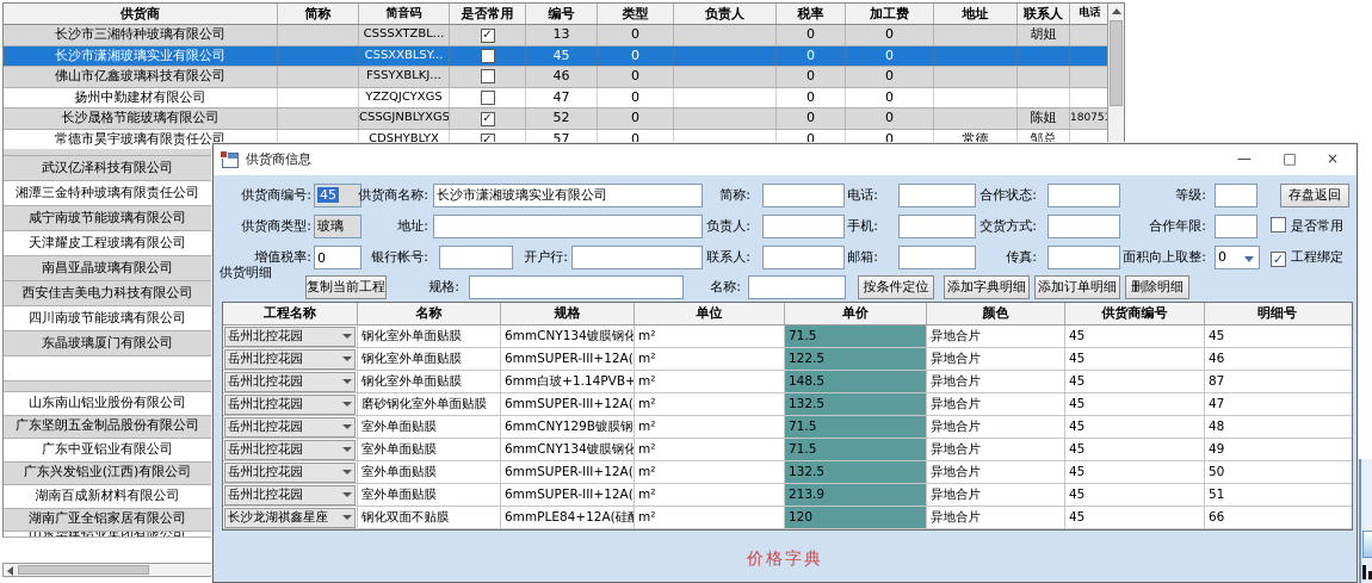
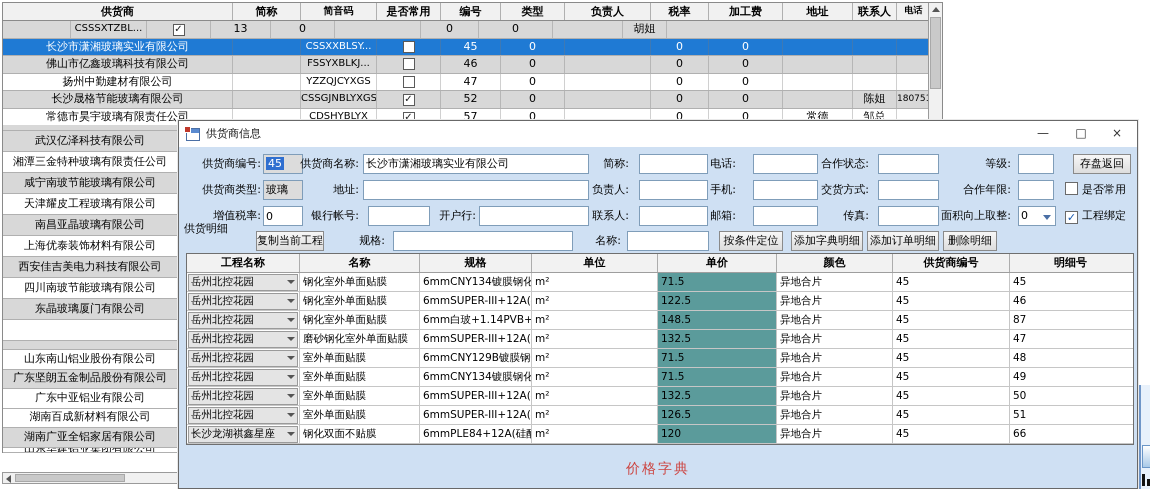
  供货商
  简称
  简音码
  是否常用
  编号
  类型
  负责人
  税率
  加工费
  地址
  联系人
  电话
- 长沙市三湘特种玻璃有限公司
  CSSSXTZBL...
  ✓
  13
  0
  0
  0
  胡姐
  长沙市潇湘玻璃实业有限公司
  CSSXXBLSY...
  45
  0
  0
  0
  佛山市亿鑫玻璃科技有限公司
  FSSYXBLKJ...
  46
  0
  0
  0
  扬州中勤建材有限公司
  YZZQJCYXGS
  47
  0
  0
  0
  长沙晟格节能玻璃有限公司
  CSSGJNBLYXGS
  ✓
  52
  0
  0
  0
  陈姐
  18075
  常德市昊宇玻璃有限责任公司
  CDSHYBLYX
  ✓
  57
  0
  0
  0
  常德
  邹总
  武汉亿泽科技有限公司
  湘潭三金特种玻璃有限责任公司
  咸宁南玻节能玻璃有限公司
  天津耀皮工程玻璃有限公司
  南昌亚晶玻璃有限公司
+ 上海优泰装饰材料有限公司
  西安佳吉美电力科技有限公司
  四川南玻节能玻璃有限公司
  东晶玻璃厦门有限公司
  山东南山铝业股份有限公司
  广东坚朗五金制品股份有限公司
  广东中亚铝业有限公司
- 广东兴发铝业(江西)有限公司
  湖南百成新材料有限公司
  湖南广亚全铝家居有限公司
  山东华建铝业集团有限公司
  供货商信息
  —
  □
  ×
  供货商编号:
  45
  供货商名称:
  长沙市潇湘玻璃实业有限公司
  简称:
  电话:
  合作状态:
  等级:
  存盘返回
  供货商类型:
  玻璃
  地址:
  负责人:
  手机:
  交货方式:
  合作年限:
  是否常用
  增值税率:
  0
  银行帐号:
  开户行:
  联系人:
  邮箱:
  传真:
  面积向上取整:
  0
  ✓ 工程绑定
  供货明细
  复制当前工程
  规格:
  名称:
  按条件定位
  添加字典明细
  添加订单明细
  删除明细
  工程名称
  名称
  规格
  单位
  单价
  颜色
  供货商编号
  明细号
  岳州北控花园
  钢化室外单面贴膜
  6mmCNY134镀膜钢化
  m²
  71.5
  异地合片
  45
  45
  岳州北控花园
  钢化室外单面贴膜
  6mmSUPER-III+12A(
  m²
  122.5
  异地合片
  45
  46
  岳州北控花园
  钢化室外单面贴膜
  6mm白玻+1.14PVB+
  m²
  148.5
  异地合片
  45
  87
  岳州北控花园
  磨砂钢化室外单面贴膜
  6mmSUPER-III+12A(
  m²
  132.5
  异地合片
  45
  47
  岳州北控花园
  室外单面贴膜
  6mmCNY129B镀膜钢
  m²
  71.5
  异地合片
  45
  48
  岳州北控花园
  室外单面贴膜
  6mmCNY134镀膜钢化
  m²
  71.5
  异地合片
  45
  49
  岳州北控花园
  室外单面贴膜
  6mmSUPER-III+12A(
  m²
  132.5
  异地合片
  45
  50
  岳州北控花园
  室外单面贴膜
  6mmSUPER-III+12A(
  m²
- 213.9
+ 126.5
  异地合片
  45
  51
  长沙龙湖祺鑫星座
  钢化双面不贴膜
  6mmPLE84+12A(硅酮
  m²
  120
  异地合片
  45
  66
  价格字典
